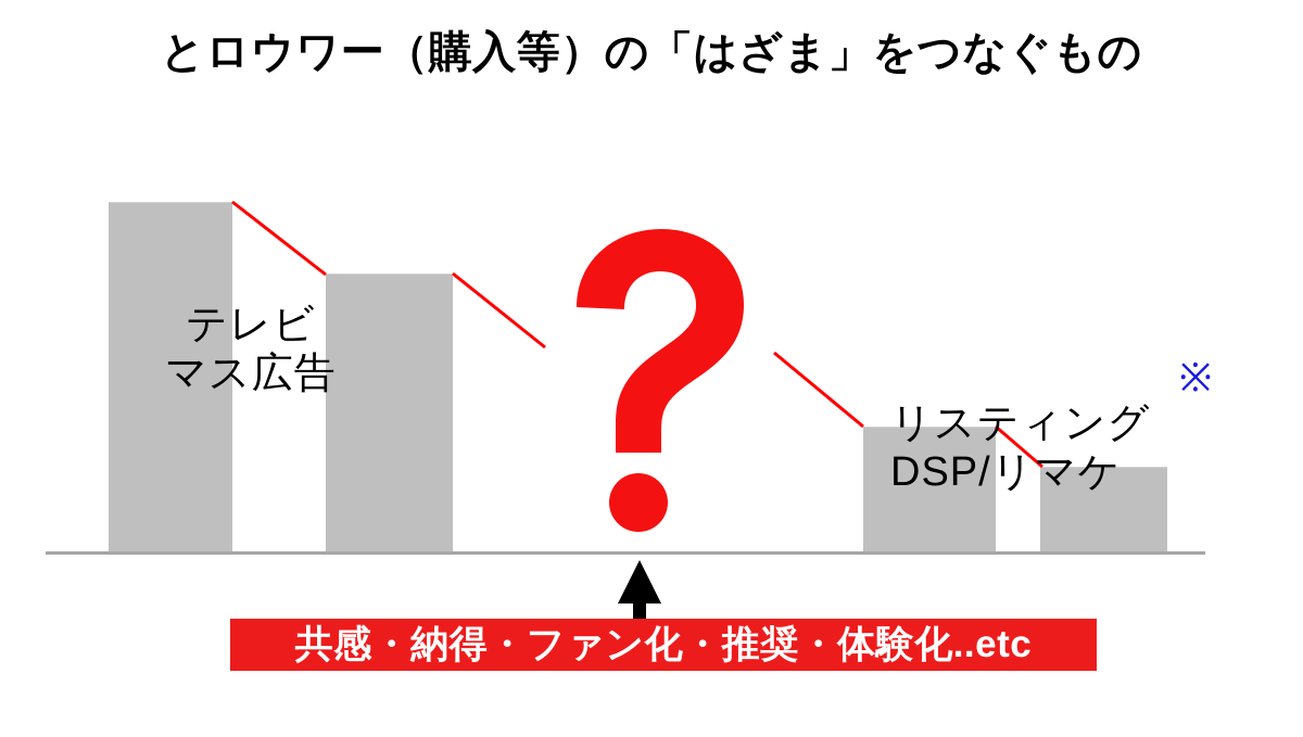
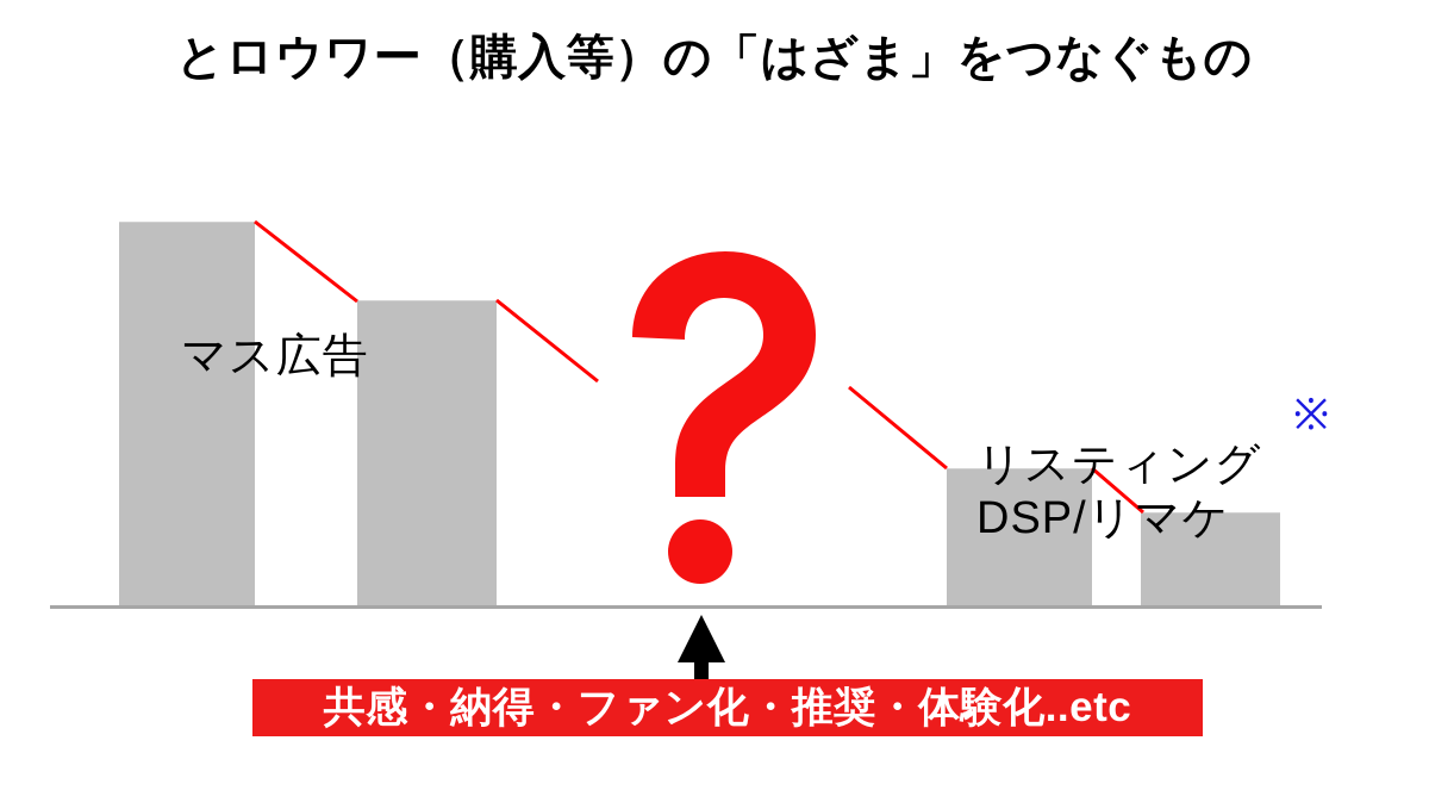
  とロウワー（購入等）の「はざま」をつなぐもの
- テレビ
  マス広告
  リスティング
  DSP/リマケ
  ※
  共感・納得・ファン化・推奨・体験化..etc
